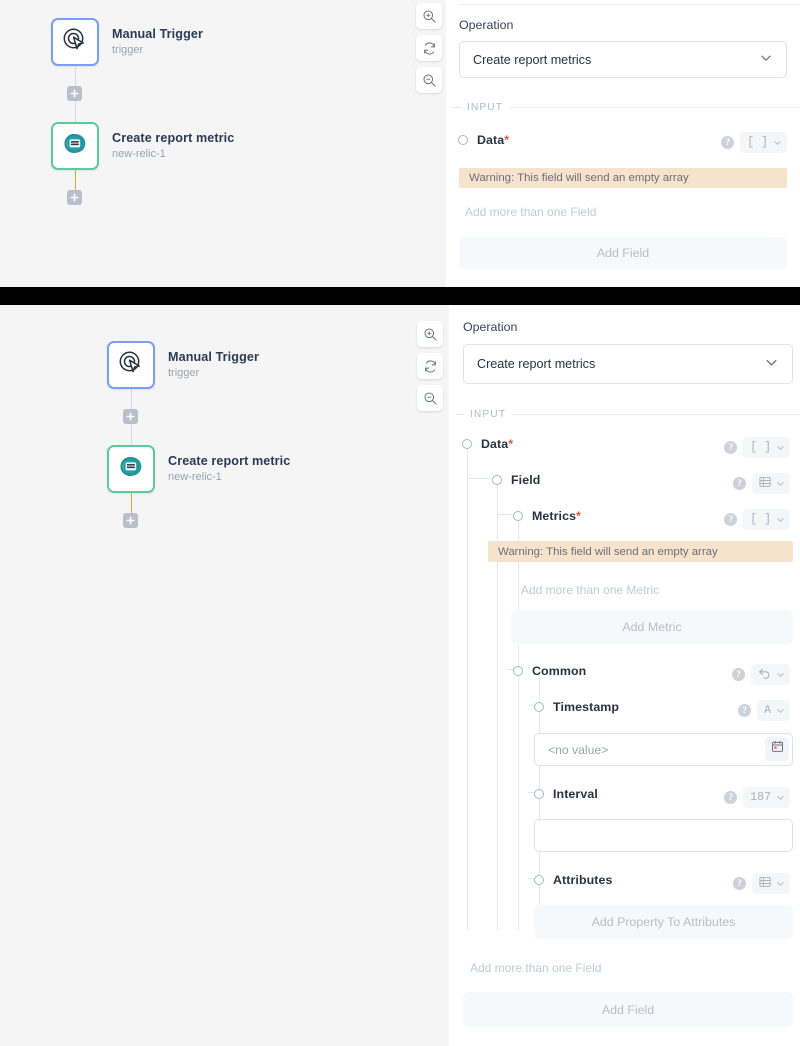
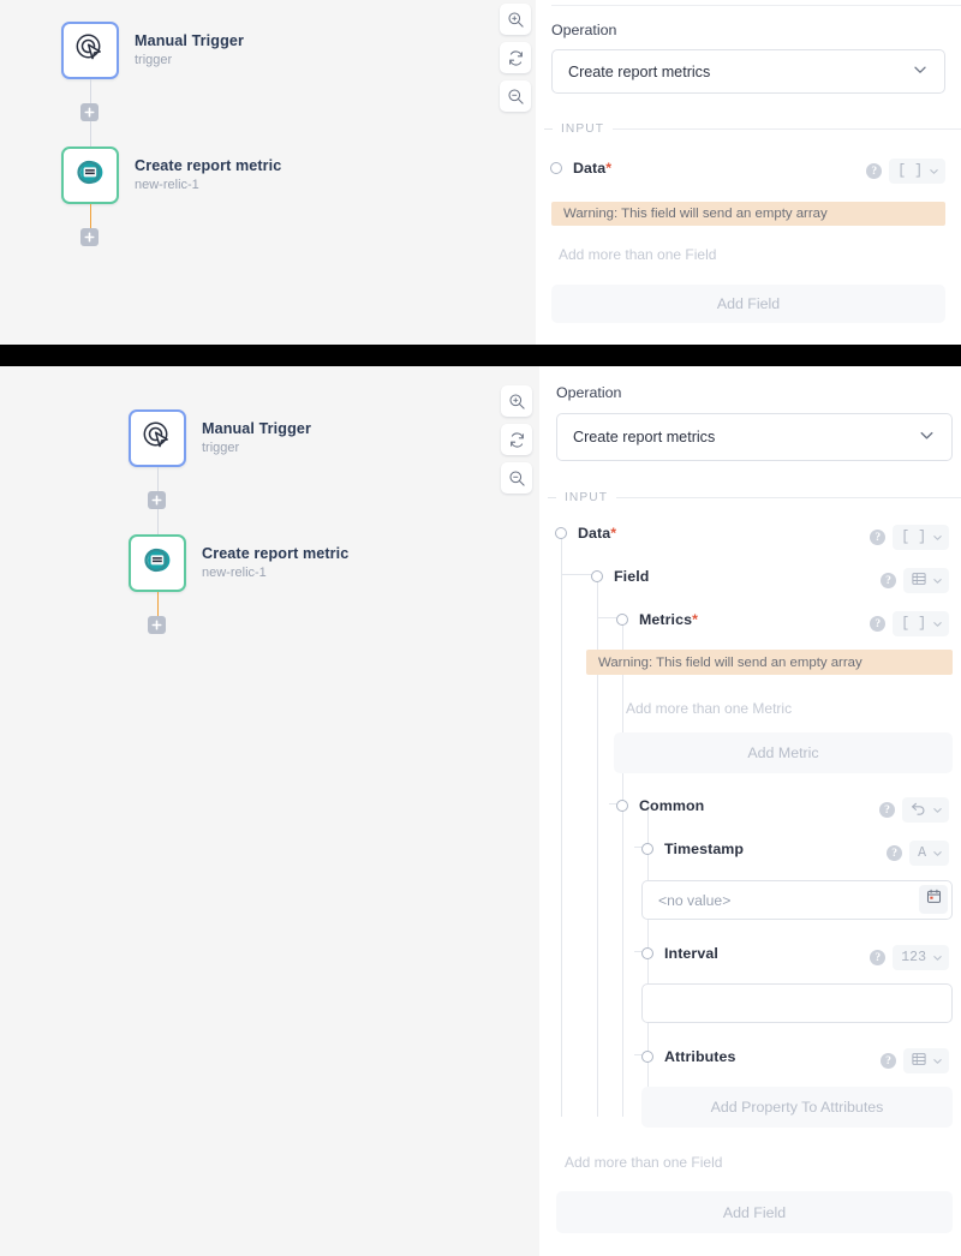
  Manual Trigger
  trigger
  Create report metric
  new-relic-1
  Operation
  Create report metrics
  INPUT
  Data*
  ?
  [ ]
  Warning: This field will send an empty array
  Add more than one Field
  Add Field
  Manual Trigger
  trigger
  Create report metric
  new-relic-1
  Operation
  Create report metrics
  INPUT
  Data*
  ?
  [ ]
  Field
  ?
  Metrics*
  ?
  [ ]
  Warning: This field will send an empty array
  Add more than one Metric
  Add Metric
  Common
  ?
  Timestamp
  ?
  A
  <no value>
  Interval
  ?
- 187
+ 123
  Attributes
  ?
  Add Property To Attributes
  Add more than one Field
  Add Field
